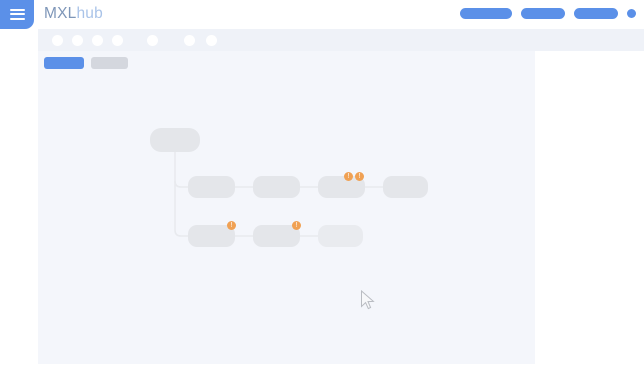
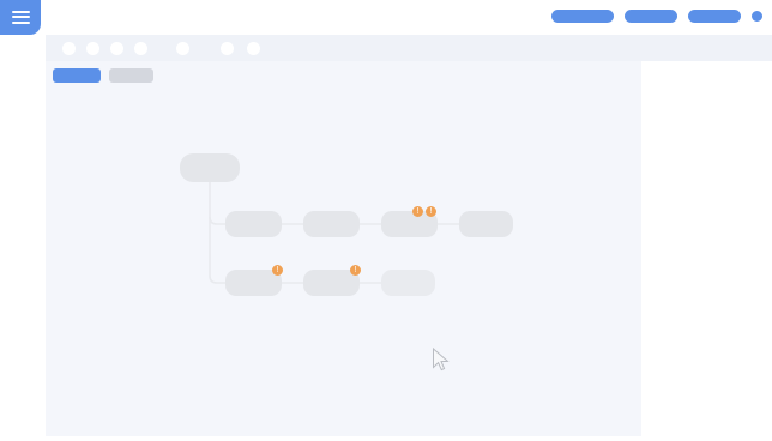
- MXLhub
